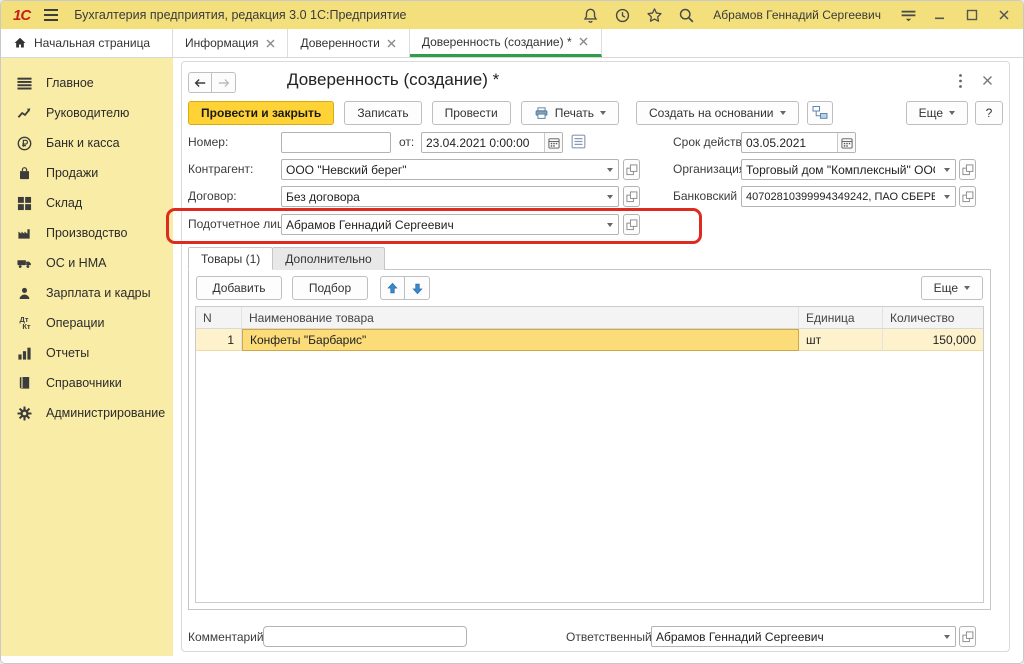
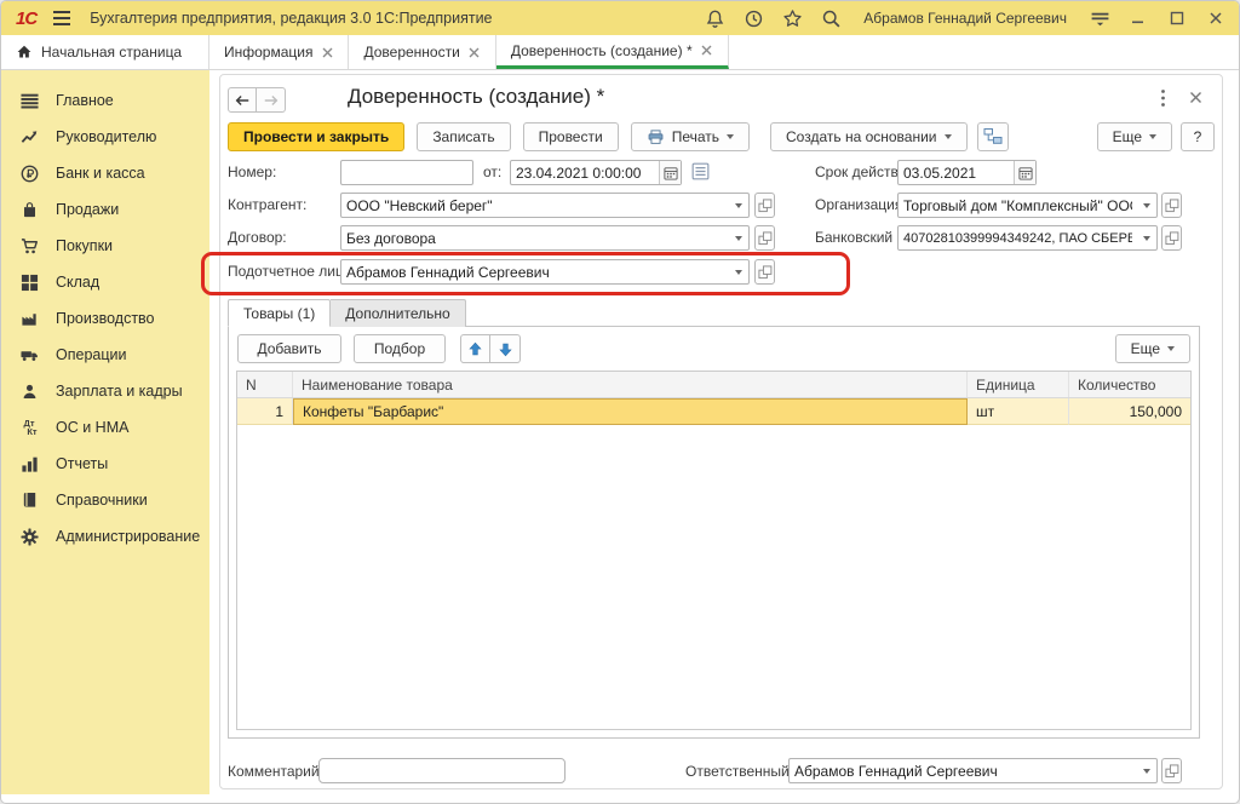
  1С
  Бухгалтерия предприятия, редакция 3.0 1С:Предприятие
  Абрамов Геннадий Сергеевич
  Начальная страница
  Информация
  Доверенности
  Доверенность (создание) *
  Главное
  Руководителю
  Банк и касса
  Продажи
+ Покупки
  Склад
  Производство
- ОС и НМА
+ Операции
  Зарплата и кадры
  Дт
  Кт
- Операции
+ ОС и НМА
  Отчеты
  Справочники
  Администрирование
  Доверенность (создание) *
  Провести и закрыть
  Записать
  Провести
  Печать
  Создать на основании
  Еще
  ?
  Номер:
  от:
  23.04.2021 0:00:00
  Срок действ
  03.05.2021
  Контрагент:
  ООО "Невский берег"
  Организаци
  Торговый дом "Комплексный" ОО
  Договор:
  Без договора
  40702810399994349242, ПАО СБЕРБ
  Подотчетное ли
  Абрамов Геннадий Сергеевич
  Товары (1)
  Дополнительно
  Добавить
  Подбор
  Еще
  N
  Наименование товара
  Единица
  Количество
  1
  Конфеты "Барбарис"
  шт
  150,000
  Комментарий
  Ответственный
  Абрамов Геннадий Сергеевич
